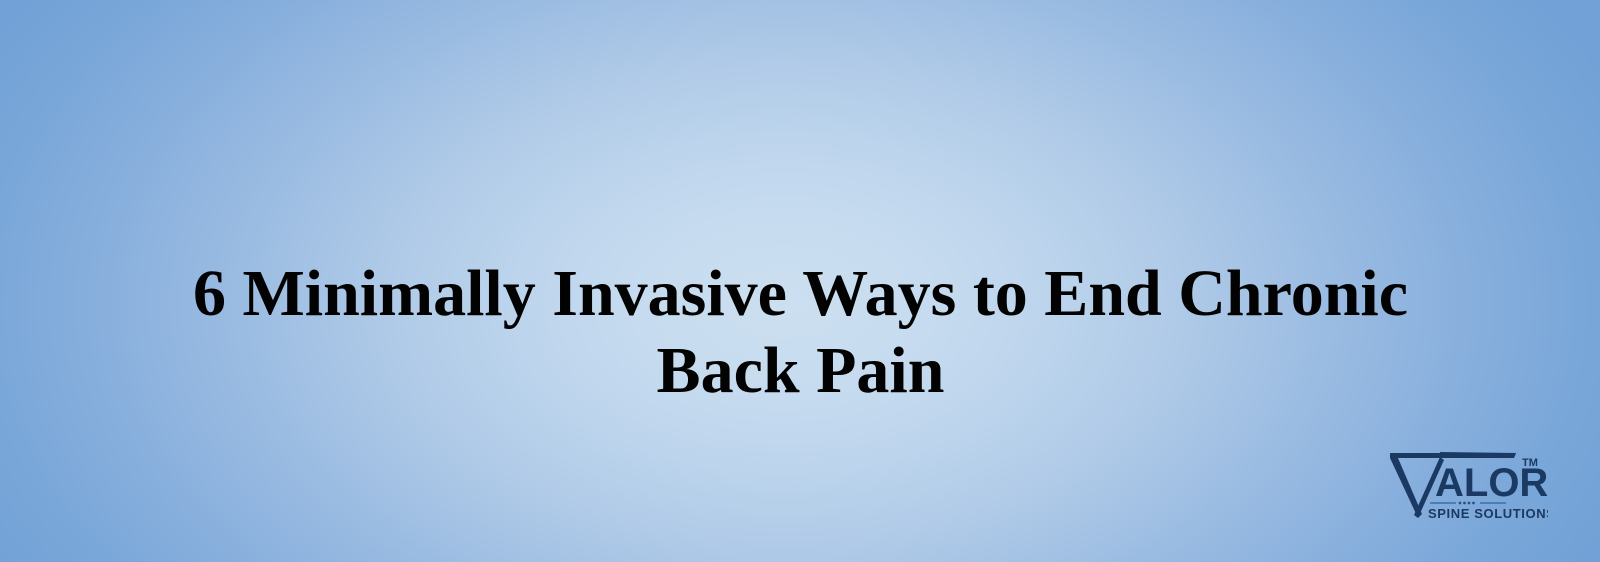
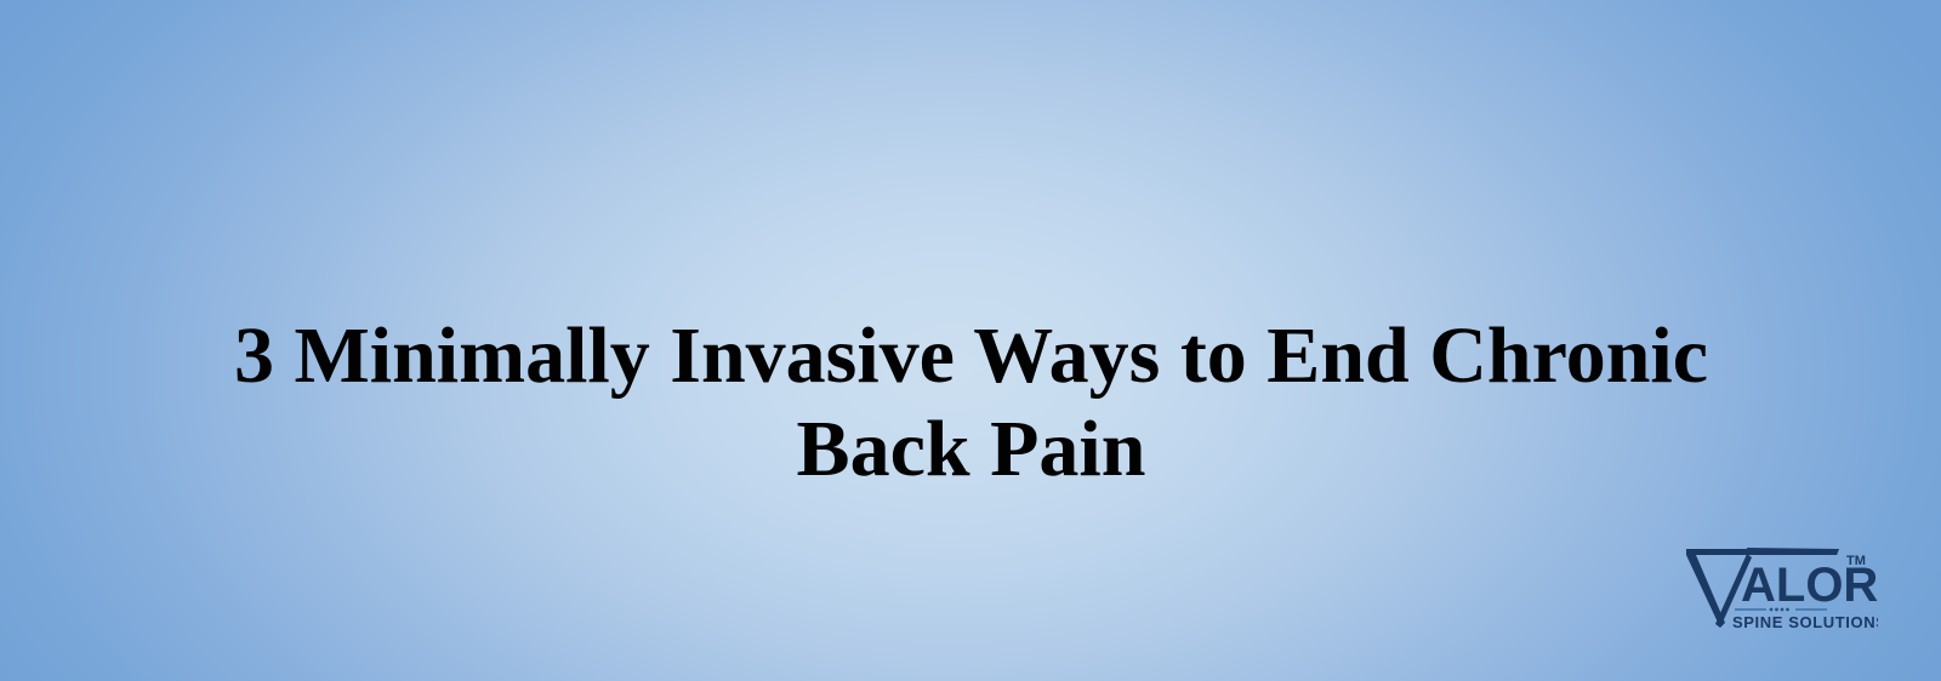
- 6 Minimally Invasive Ways to End Chronic Back Pain
+ 3 Minimally Invasive Ways to End Chronic Back Pain
  ALOR
  TM
  SPINE SOLUTION
